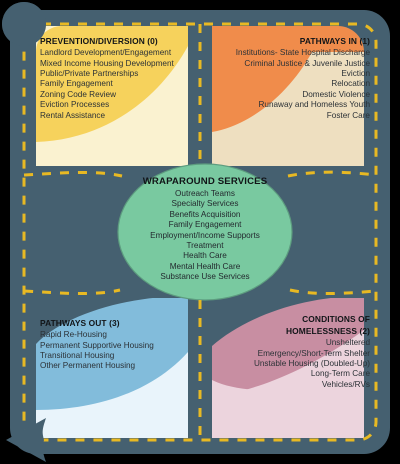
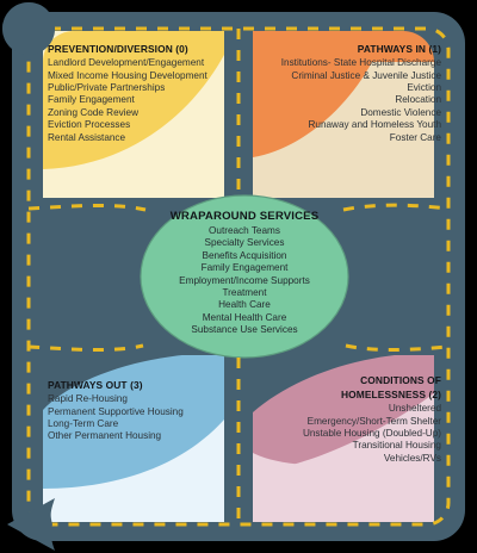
  PREVENTION/DIVERSION (0)
  Landlord Development/Engagement
  Mixed Income Housing Development
  Public/Private Partnerships
  Family Engagement
  Zoning Code Review
  Eviction Processes
  Rental Assistance
  PATHWAYS IN (1)
  Institutions- State Hospital Discharge
  Criminal Justice & Juvenile Justice
  Eviction
  Relocation
  Domestic Violence
  Runaway and Homeless Youth
  Foster Care
  PATHWAYS OUT (3)
  Rapid Re-Housing
  Permanent Supportive Housing
- Transitional Housing
+ Long-Term Care
  Other Permanent Housing
  CONDITIONS OF
  HOMELESSNESS (2)
  Unsheltered
  Emergency/Short-Term Shelter
  Unstable Housing (Doubled-Up)
- Long-Term Care
+ Transitional Housing
  Vehicles/RVs
  WRAPAROUND SERVICES
  Outreach Teams
  Specialty Services
  Benefits Acquisition
  Family Engagement
  Employment/Income Supports
  Treatment
  Health Care
  Mental Health Care
  Substance Use Services
